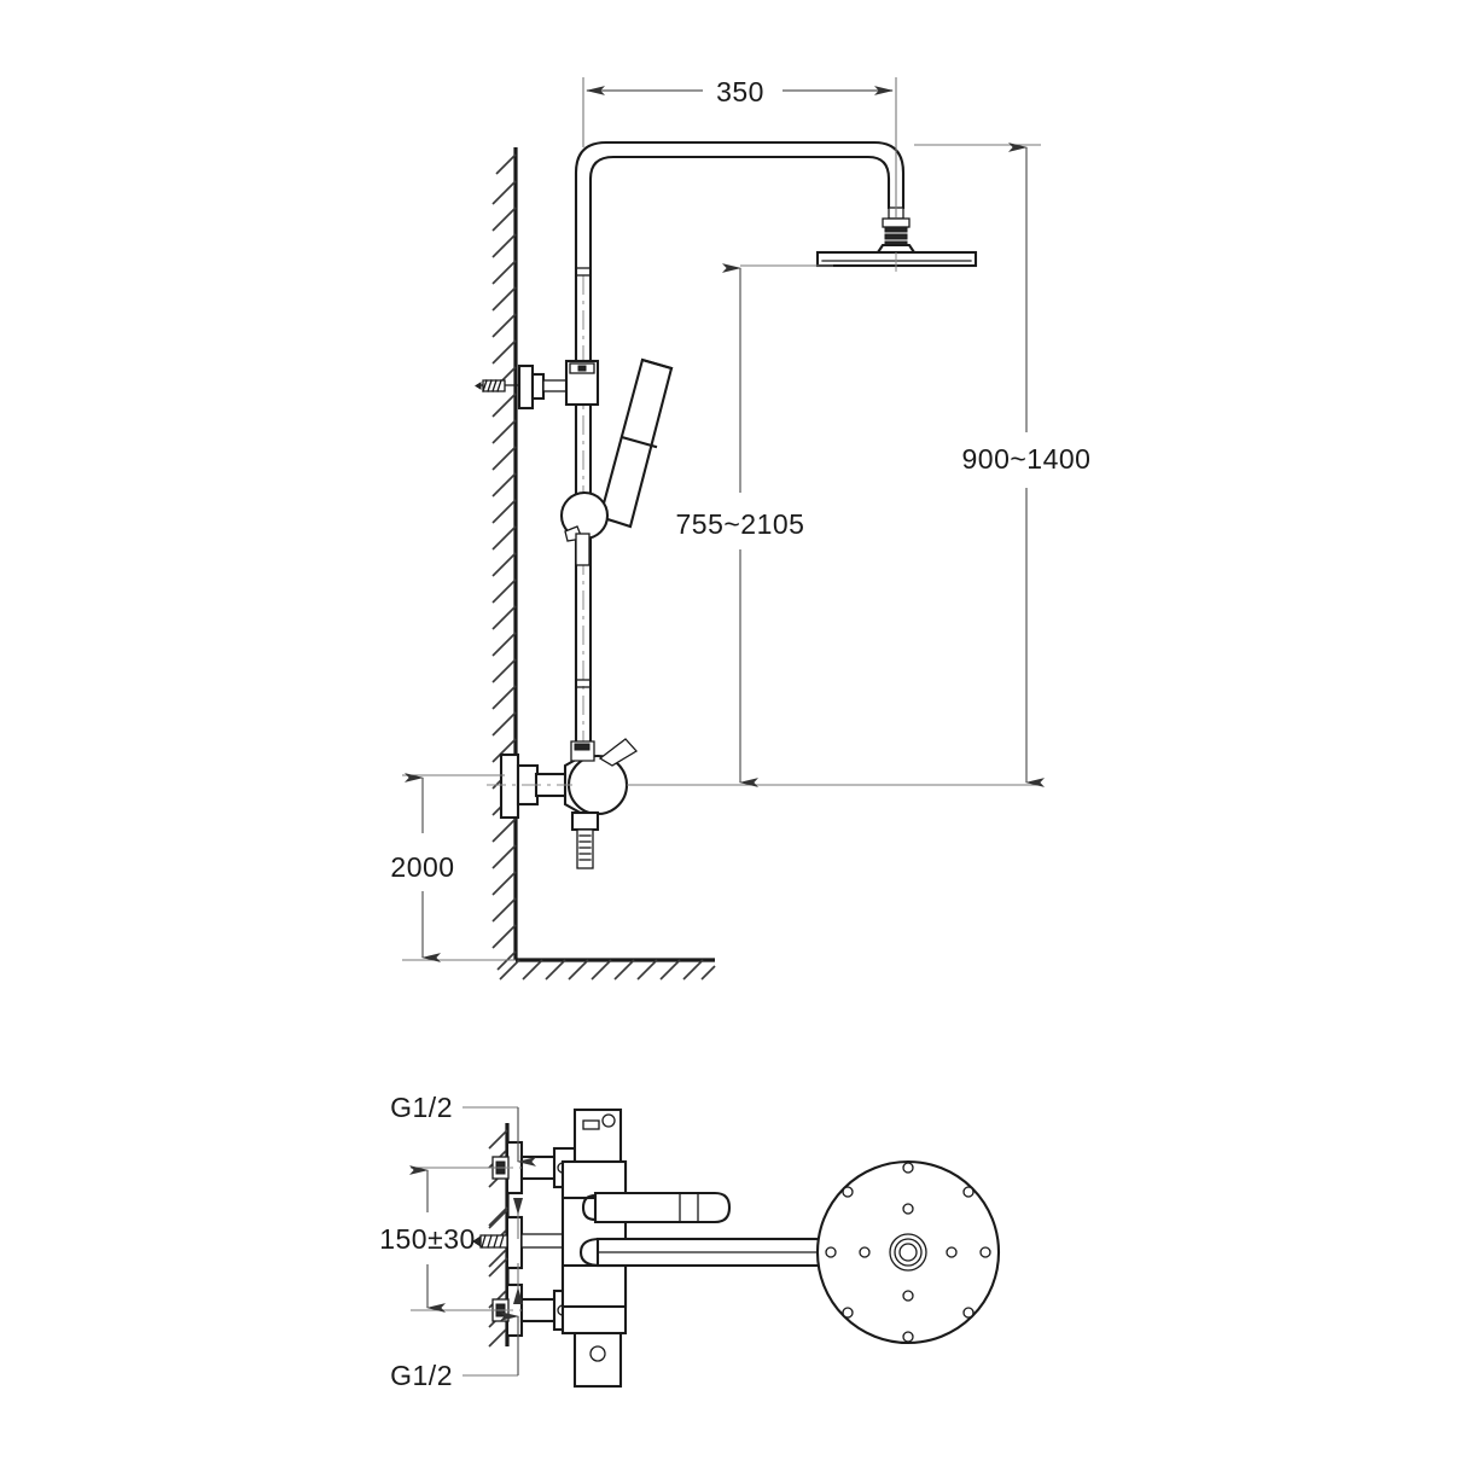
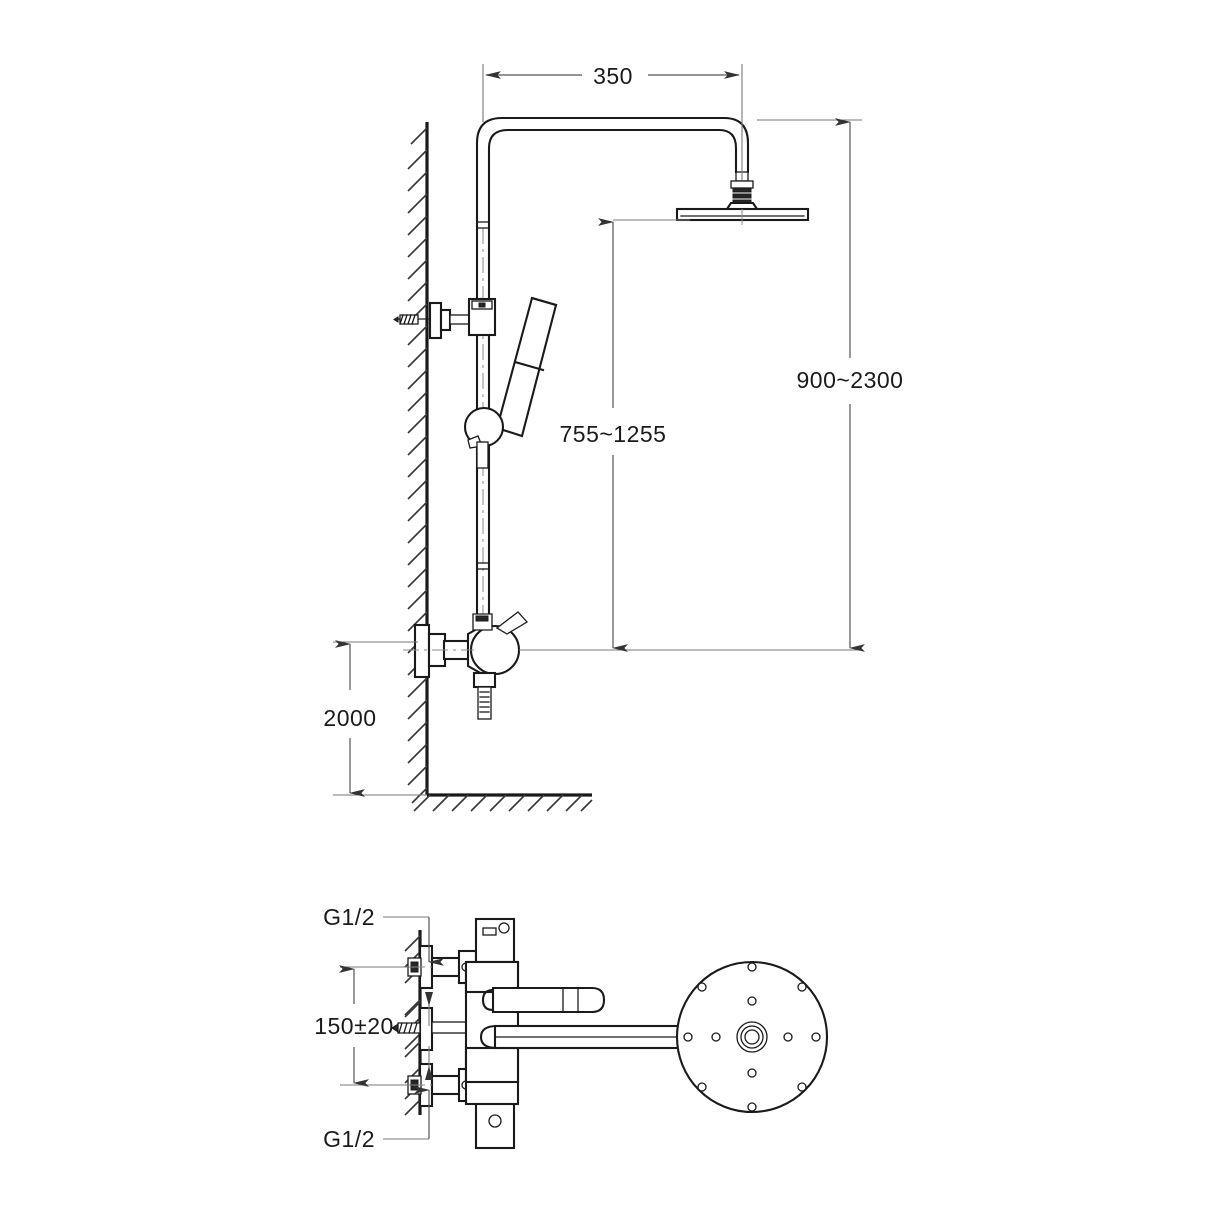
  350
- 900~1400
+ 900~2300
- 755~2105
+ 755~1255
  2000
  G1/2
- 150±30
+ 150±20
  G1/2
